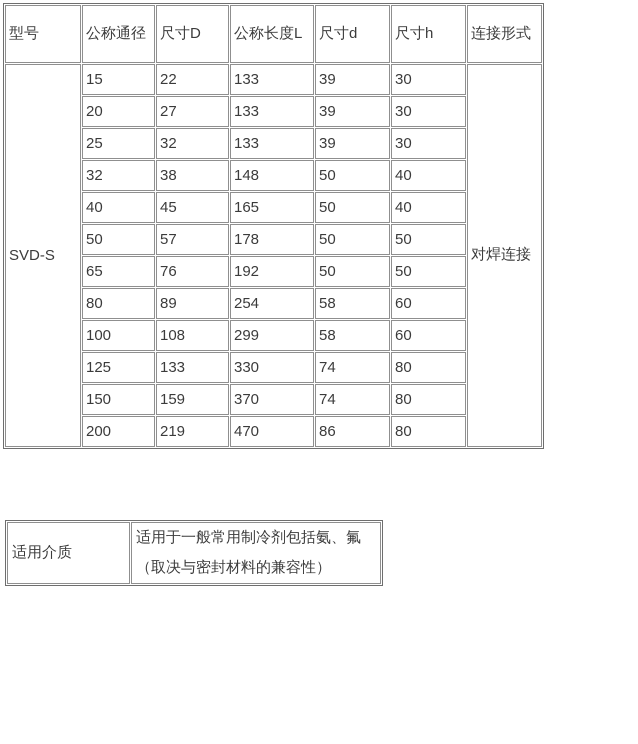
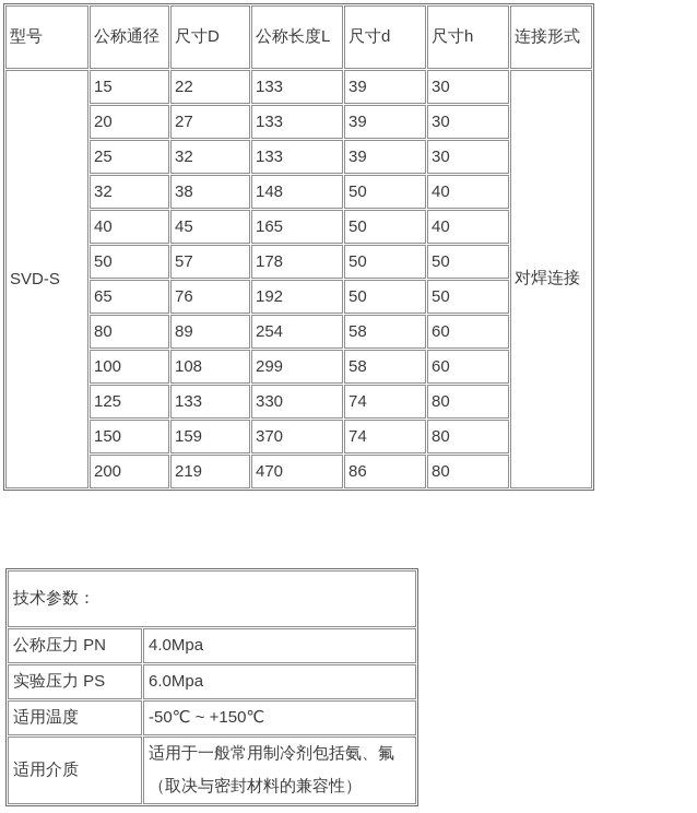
  型号	公称通径	尺寸D	公称长度L	尺寸d	尺寸h	连接形式
  SVD-S	15	22	133	39	30	对焊连接
  20	27	133	39	30
  25	32	133	39	30
  32	38	148	50	40
  40	45	165	50	40
  50	57	178	50	50
  65	76	192	50	50
  80	89	254	58	60
  100	108	299	58	60
  125	133	330	74	80
  150	159	370	74	80
  200	219	470	86	80
+ 技术参数：
+ 公称压力 PN	4.0Mpa
+ 实验压力 PS	6.0Mpa
+ 适用温度	-50℃ ~ +150℃
  适用介质	适用于一般常用制冷剂包括氨、氟（取决与密封材料的兼容性）
